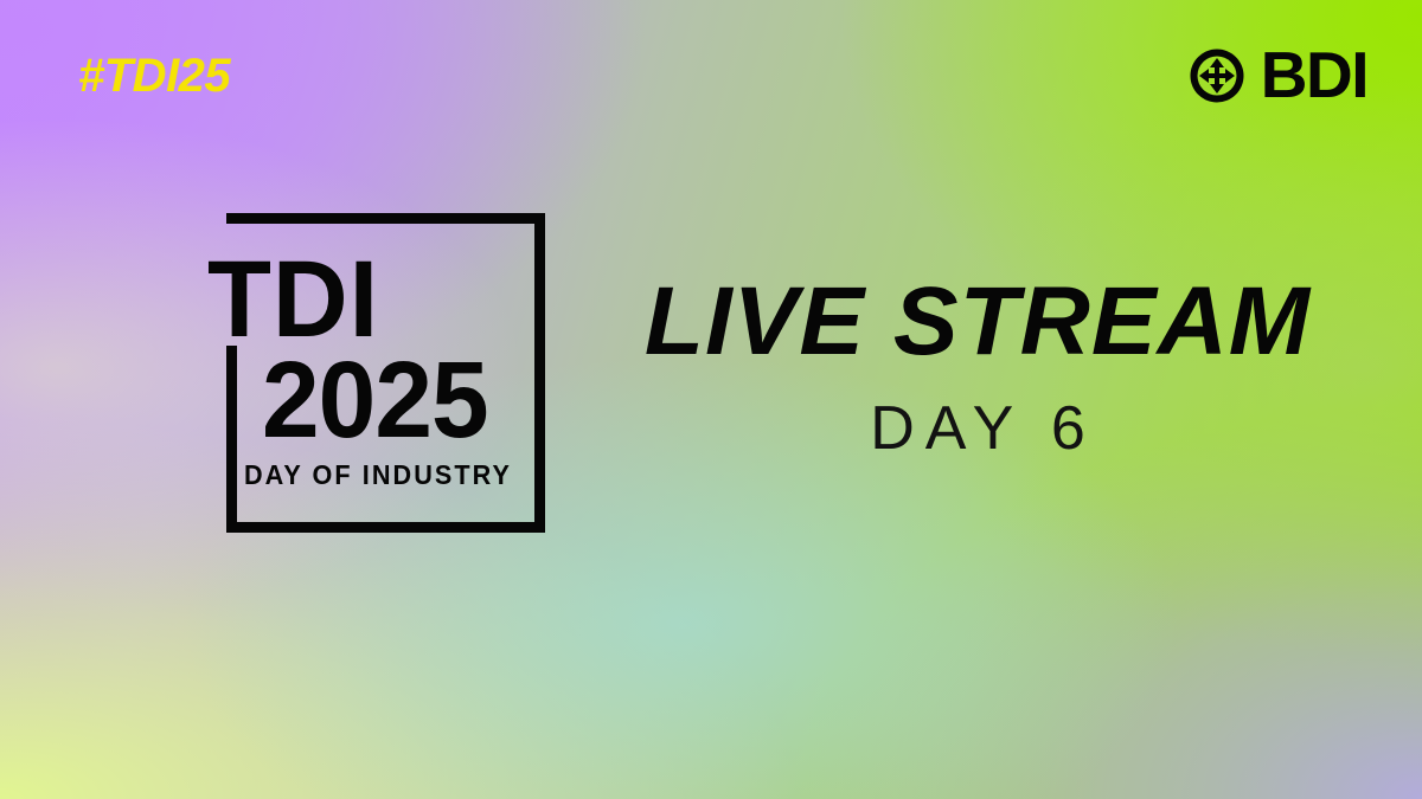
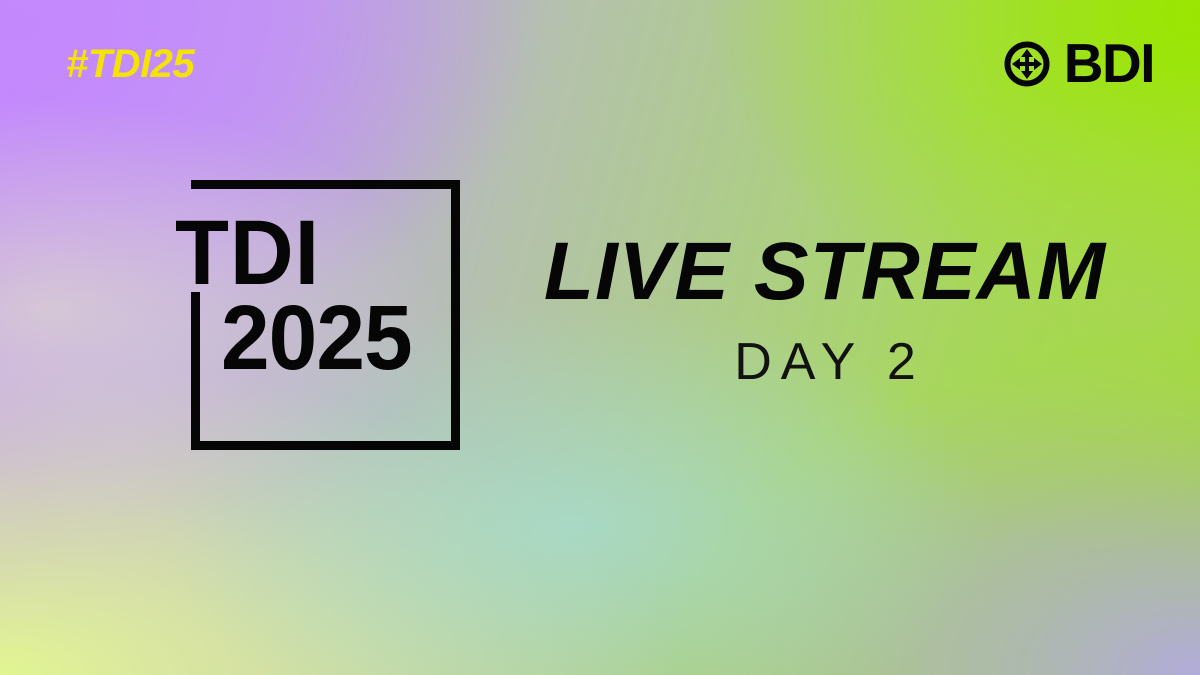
  #TDI25
  BDI
  TDI
  2025
- DAY OF INDUSTRY
  LIVE STREAM
- DAY 6
+ DAY 2
